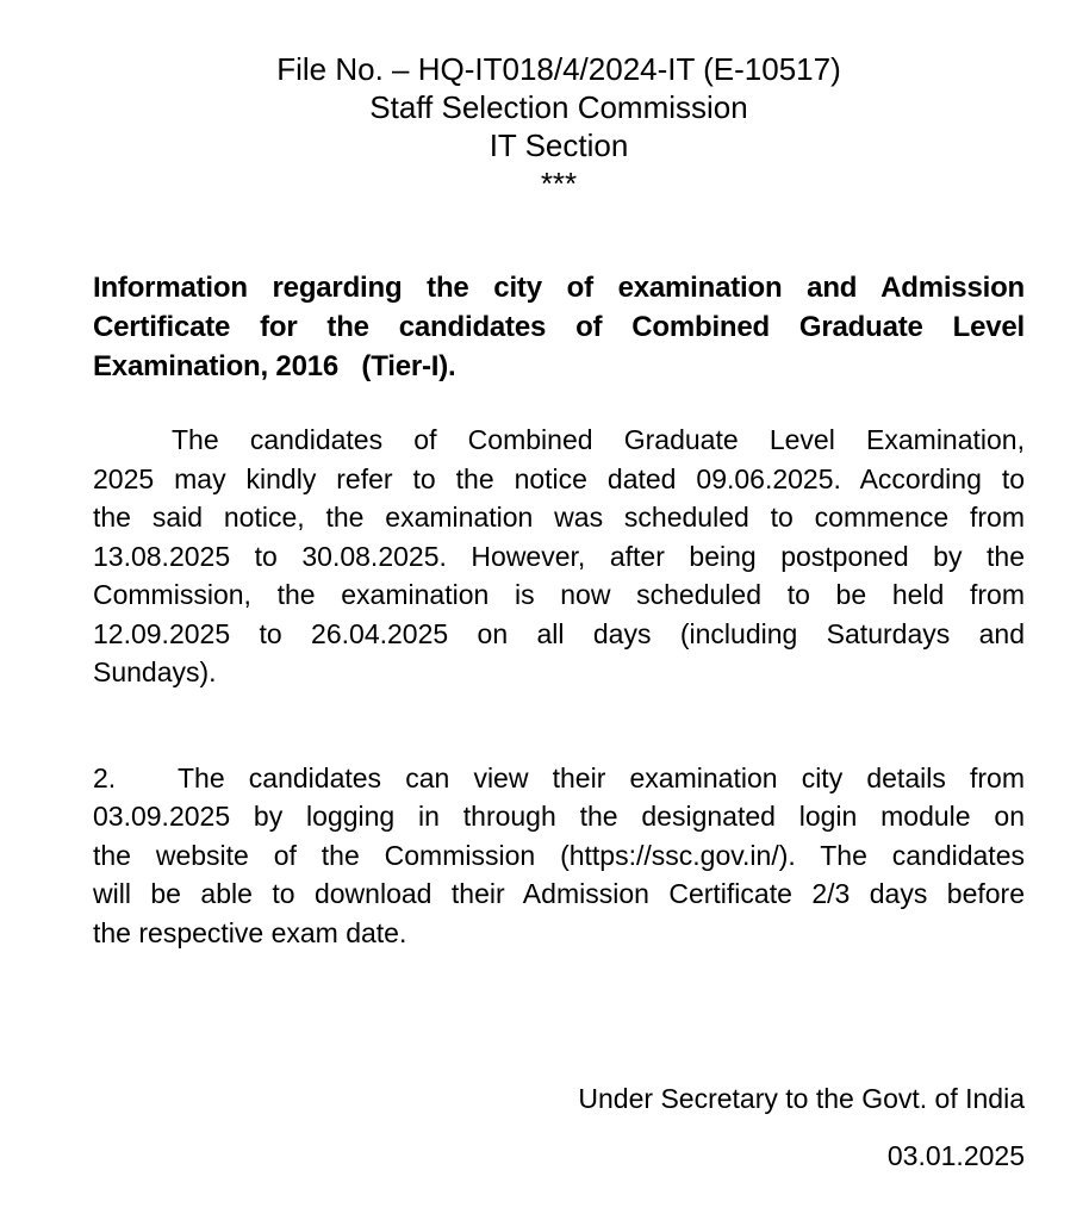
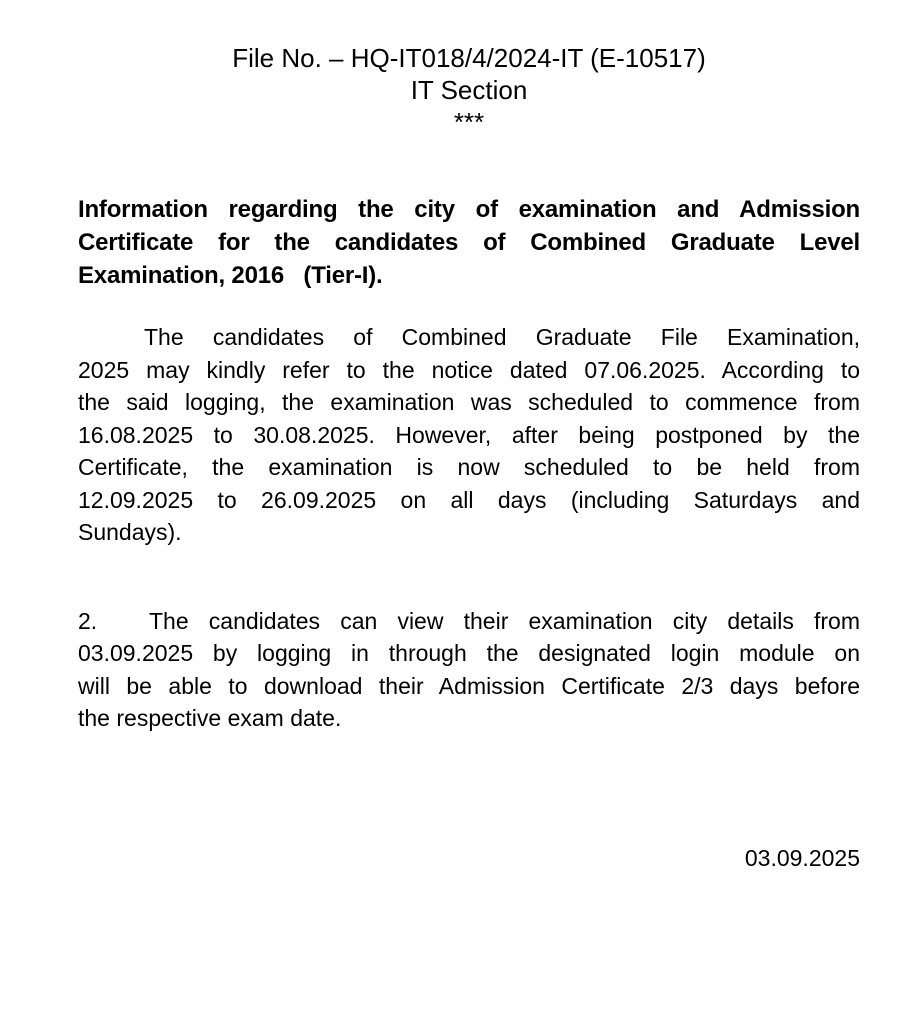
  File No. – HQ-IT018/4/2024-IT (E-10517)
- Staff Selection Commission
  IT Section
  ***
  Information regarding the city of examination and Admission
  Certificate for the candidates of Combined Graduate Level
  Examination, 2016 (Tier-I).
- The candidates of Combined Graduate Level Examination,
+ The candidates of Combined Graduate File Examination,
- 2025 may kindly refer to the notice dated 09.06.2025. According to
+ 2025 may kindly refer to the notice dated 07.06.2025. According to
- the said notice, the examination was scheduled to commence from
+ the said logging, the examination was scheduled to commence from
- 13.08.2025 to 30.08.2025. However, after being postponed by the
+ 16.08.2025 to 30.08.2025. However, after being postponed by the
- Commission, the examination is now scheduled to be held from
+ Certificate, the examination is now scheduled to be held from
- 12.09.2025 to 26.04.2025 on all days (including Saturdays and
+ 12.09.2025 to 26.09.2025 on all days (including Saturdays and
  Sundays).
  2.
  The candidates can view their examination city details from
  03.09.2025 by logging in through the designated login module on
- the website of the Commission (https://ssc.gov.in/). The candidates
  will be able to download their Admission Certificate 2/3 days before
  the respective exam date.
- Under Secretary to the Govt. of India
- 03.01.2025
+ 03.09.2025
